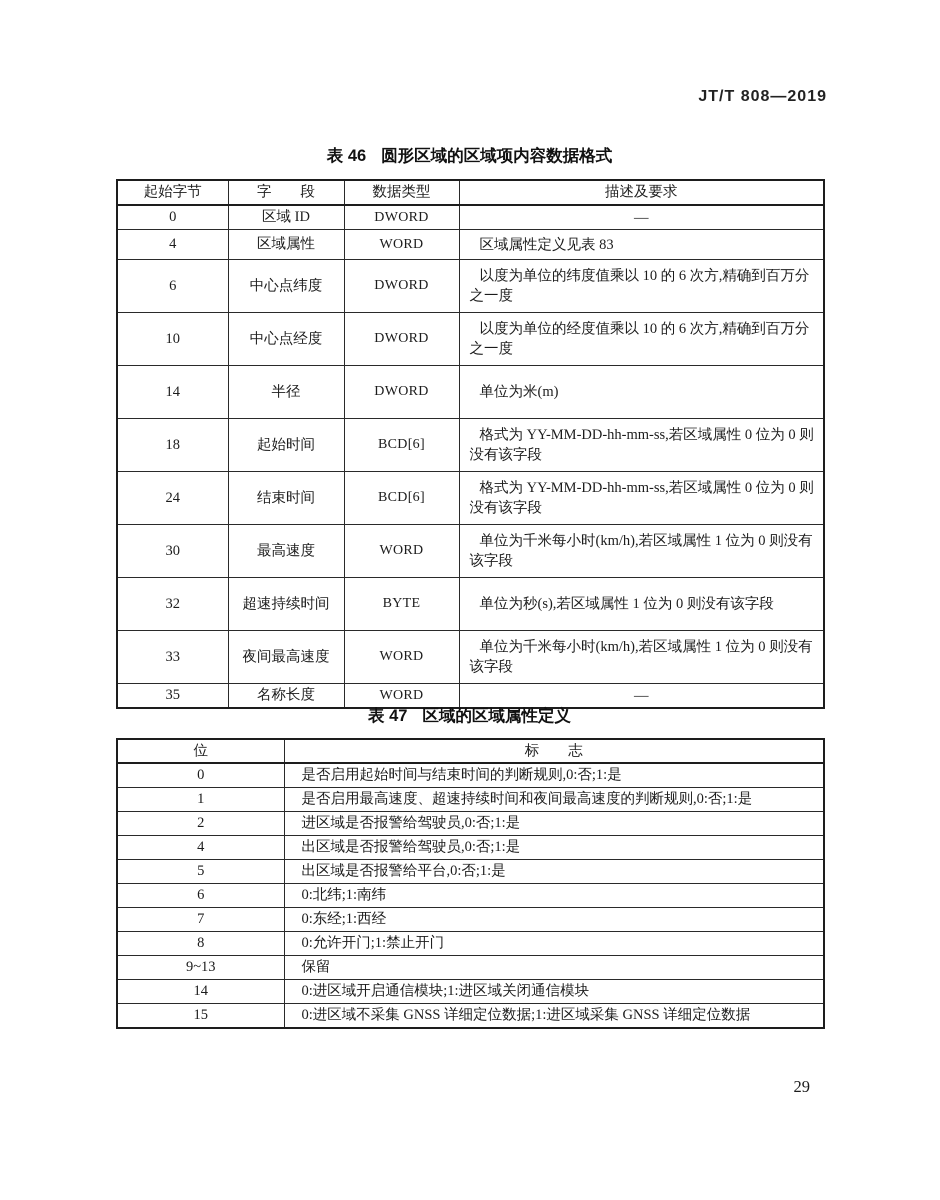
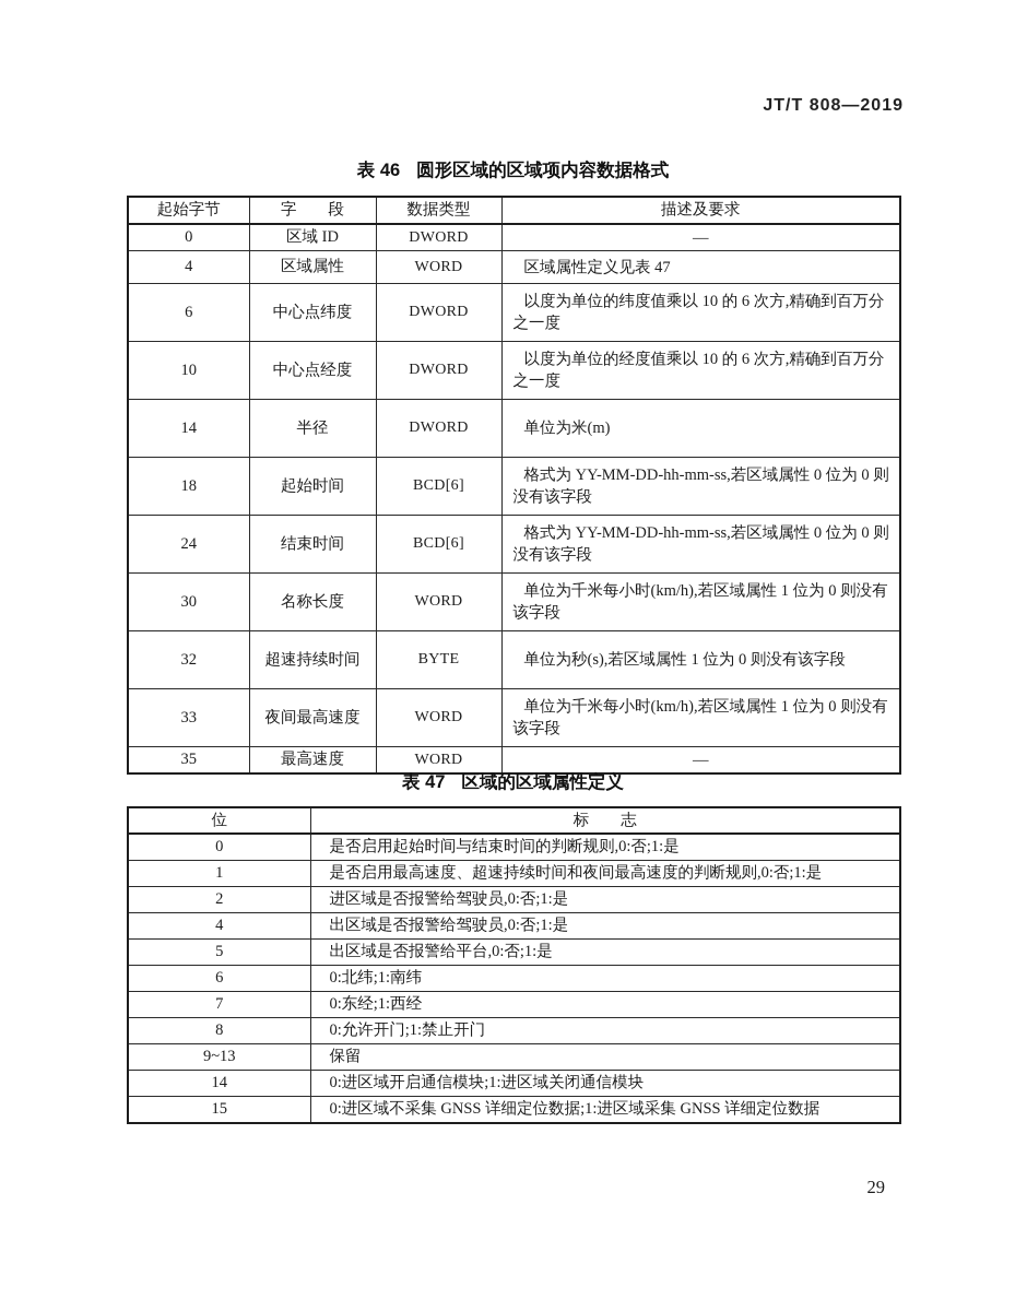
  JT/T 808—2019
  表 46 圆形区域的区域项内容数据格式
  起始字节	字 段	数据类型	描述及要求
  0	区域 ID	DWORD	—
- 4	区域属性	WORD	区域属性定义见表 83
+ 4	区域属性	WORD	区域属性定义见表 47
  6	中心点纬度	DWORD	以度为单位的纬度值乘以 10 的 6 次方,精确到百万分之一度
  10	中心点经度	DWORD	以度为单位的经度值乘以 10 的 6 次方,精确到百万分之一度
  14	半径	DWORD	单位为米(m)
  18	起始时间	BCD[6]	格式为 YY-MM-DD-hh-mm-ss,若区域属性 0 位为 0 则没有该字段
  24	结束时间	BCD[6]	格式为 YY-MM-DD-hh-mm-ss,若区域属性 0 位为 0 则没有该字段
- 30	最高速度	WORD	单位为千米每小时(km/h),若区域属性 1 位为 0 则没有该字段
+ 30	名称长度	WORD	单位为千米每小时(km/h),若区域属性 1 位为 0 则没有该字段
  32	超速持续时间	BYTE	单位为秒(s),若区域属性 1 位为 0 则没有该字段
  33	夜间最高速度	WORD	单位为千米每小时(km/h),若区域属性 1 位为 0 则没有该字段
- 35	名称长度	WORD	—
+ 35	最高速度	WORD	—
  表 47 区域的区域属性定义
  位	标 志
  0	是否启用起始时间与结束时间的判断规则,0:否;1:是
  1	是否启用最高速度、超速持续时间和夜间最高速度的判断规则,0:否;1:是
  2	进区域是否报警给驾驶员,0:否;1:是
  4	出区域是否报警给驾驶员,0:否;1:是
  5	出区域是否报警给平台,0:否;1:是
  6	0:北纬;1:南纬
  7	0:东经;1:西经
  8	0:允许开门;1:禁止开门
  9~13	保留
  14	0:进区域开启通信模块;1:进区域关闭通信模块
  15	0:进区域不采集 GNSS 详细定位数据;1:进区域采集 GNSS 详细定位数据
  29
